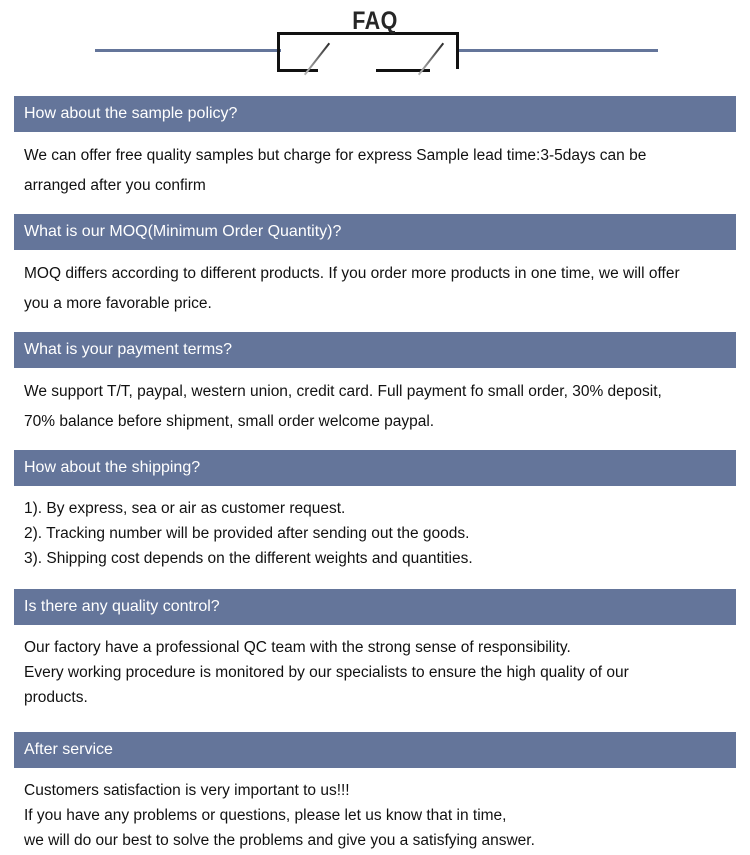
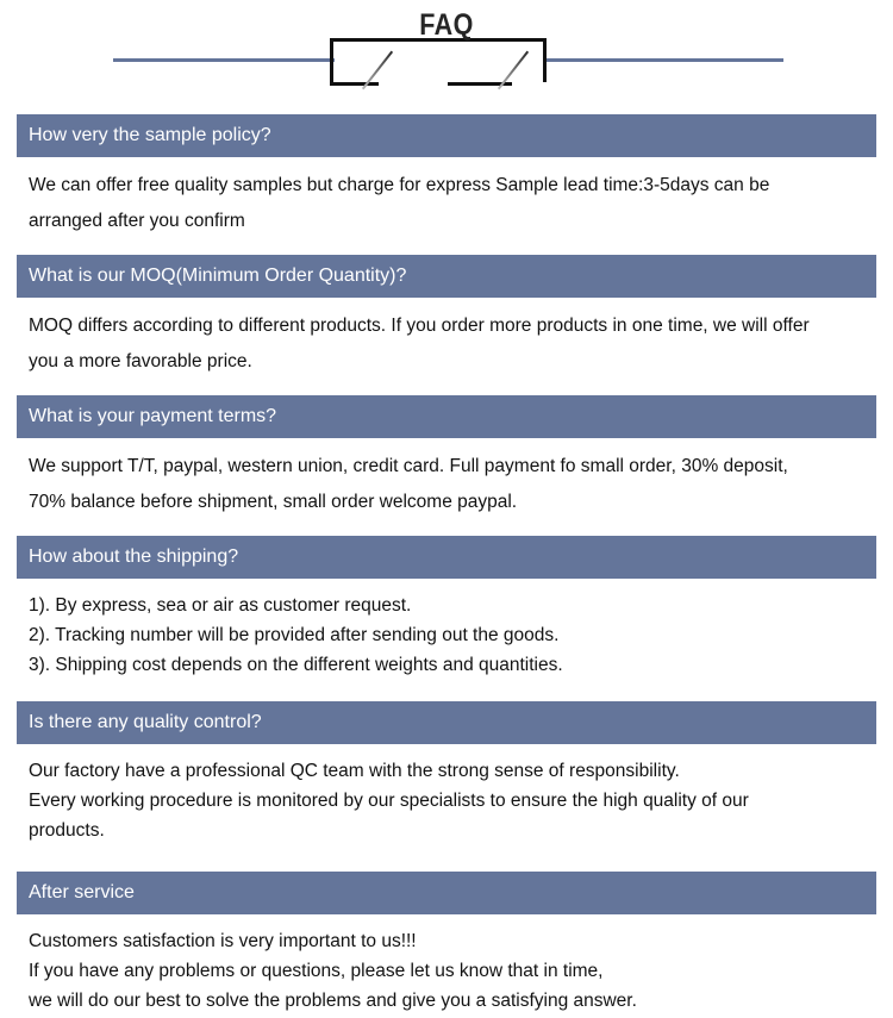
  FAQ
- How about the sample policy?
+ How very the sample policy?
  We can offer free quality samples but charge for express Sample lead time:3-5days can be
  arranged after you confirm
  What is our MOQ(Minimum Order Quantity)?
  MOQ differs according to different products. If you order more products in one time, we will offer
  you a more favorable price.
  What is your payment terms?
  We support T/T, paypal, western union, credit card. Full payment fo small order, 30% deposit,
  70% balance before shipment, small order welcome paypal.
  How about the shipping?
  1). By express, sea or air as customer request.
  2). Tracking number will be provided after sending out the goods.
  3). Shipping cost depends on the different weights and quantities.
  Is there any quality control?
  Our factory have a professional QC team with the strong sense of responsibility.
  Every working procedure is monitored by our specialists to ensure the high quality of our
  products.
  After service
  Customers satisfaction is very important to us!!!
  If you have any problems or questions, please let us know that in time,
  we will do our best to solve the problems and give you a satisfying answer.
